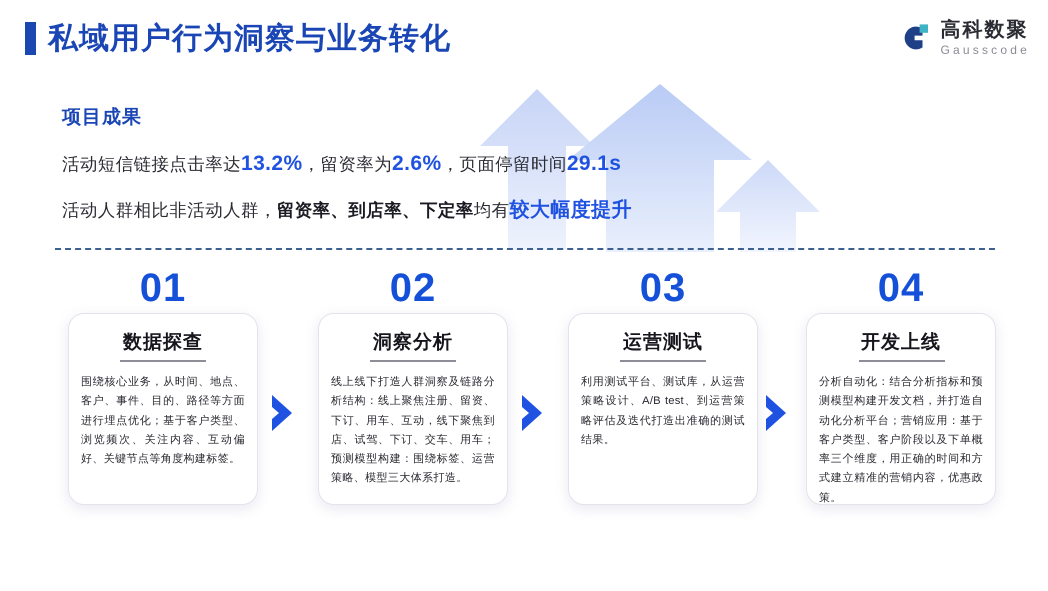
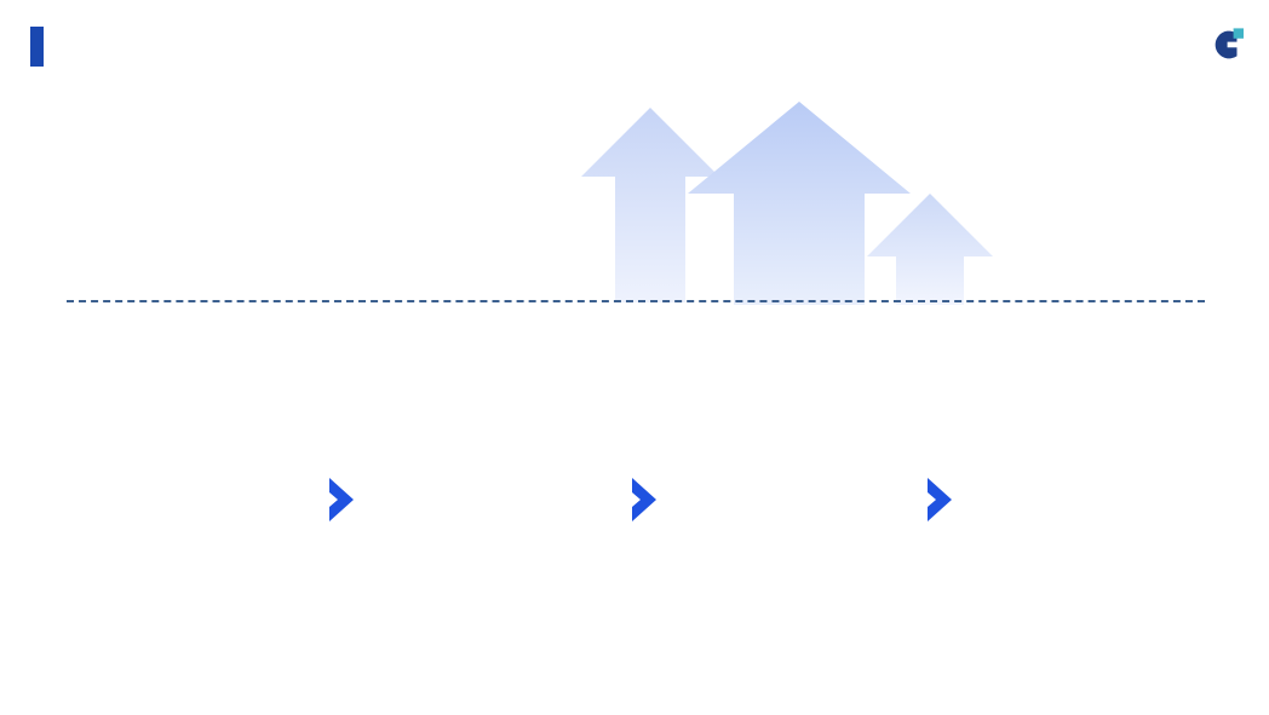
- 私域用户行为洞察与业务转化
- 高科数聚
- Gausscode
- 项目成果
- 活动短信链接点击率达13.2%，留资率为2.6%，页面停留时间29.1s
- 活动人群相比非活动人群，留资率、到店率、下定率均有较大幅度提升
- 01
- 数据探查
- 围绕核心业务，从时间、地点、客户、事件、目的、路径等方面进行埋点优化；基于客户类型、浏览频次、关注内容、互动偏好、关键节点等角度构建标签。
- 02
- 洞察分析
- 线上线下打造人群洞察及链路分析结构：线上聚焦注册、留资、下订、用车、互动，线下聚焦到店、试驾、下订、交车、用车；预测模型构建：围绕标签、运营策略、模型三大体系打造。
- 03
- 运营测试
- 利用测试平台、测试库，从运营策略设计、A/B test、到运营策略评估及迭代打造出准确的测试结果。
- 04
- 开发上线
- 分析自动化：结合分析指标和预测模型构建开发文档，并打造自动化分析平台；营销应用：基于客户类型、客户阶段以及下单概率三个维度，用正确的时间和方式建立精准的营销内容，优惠政策。
